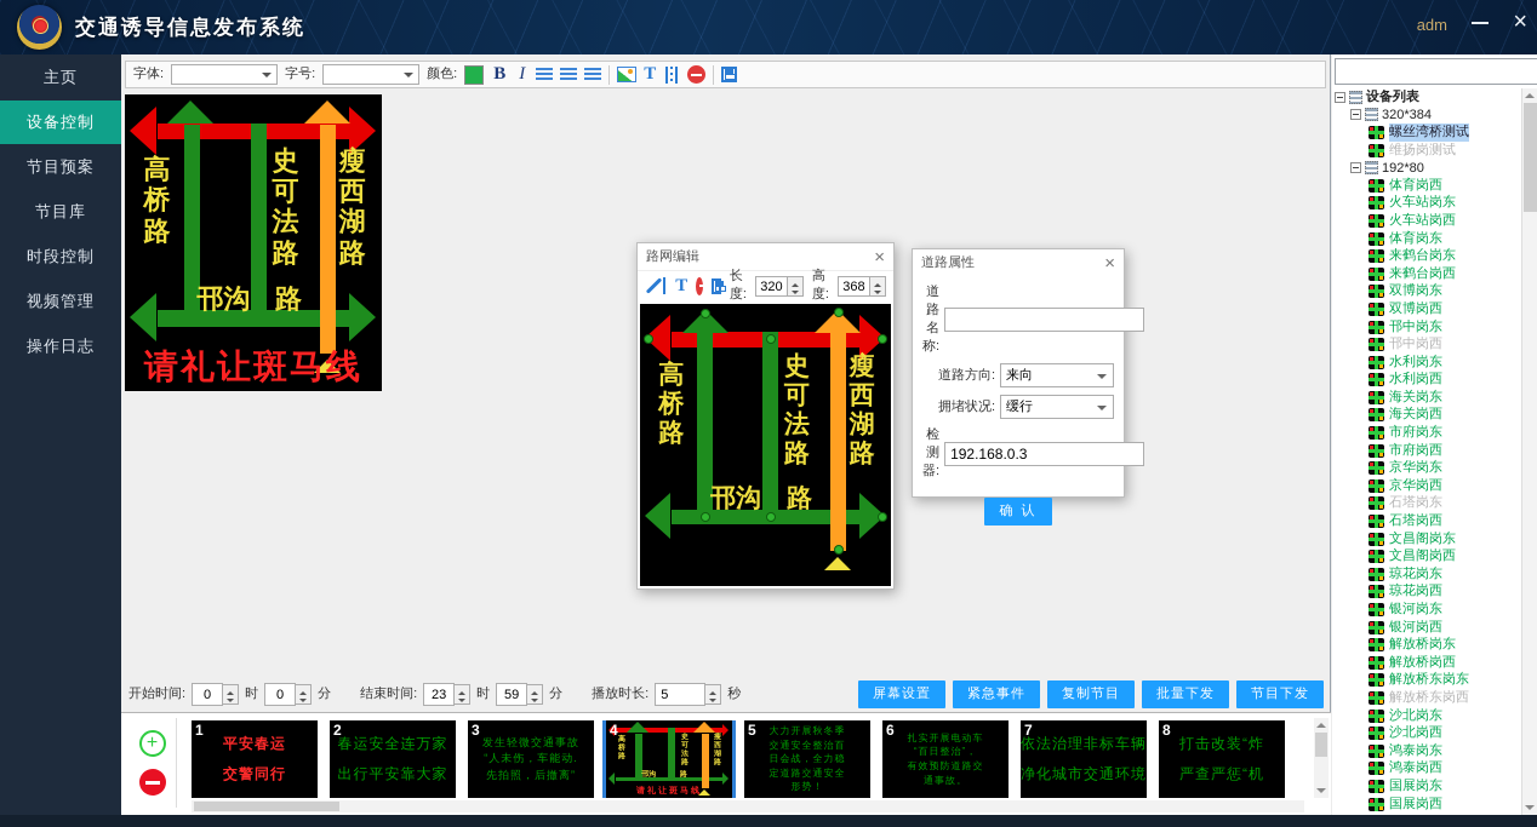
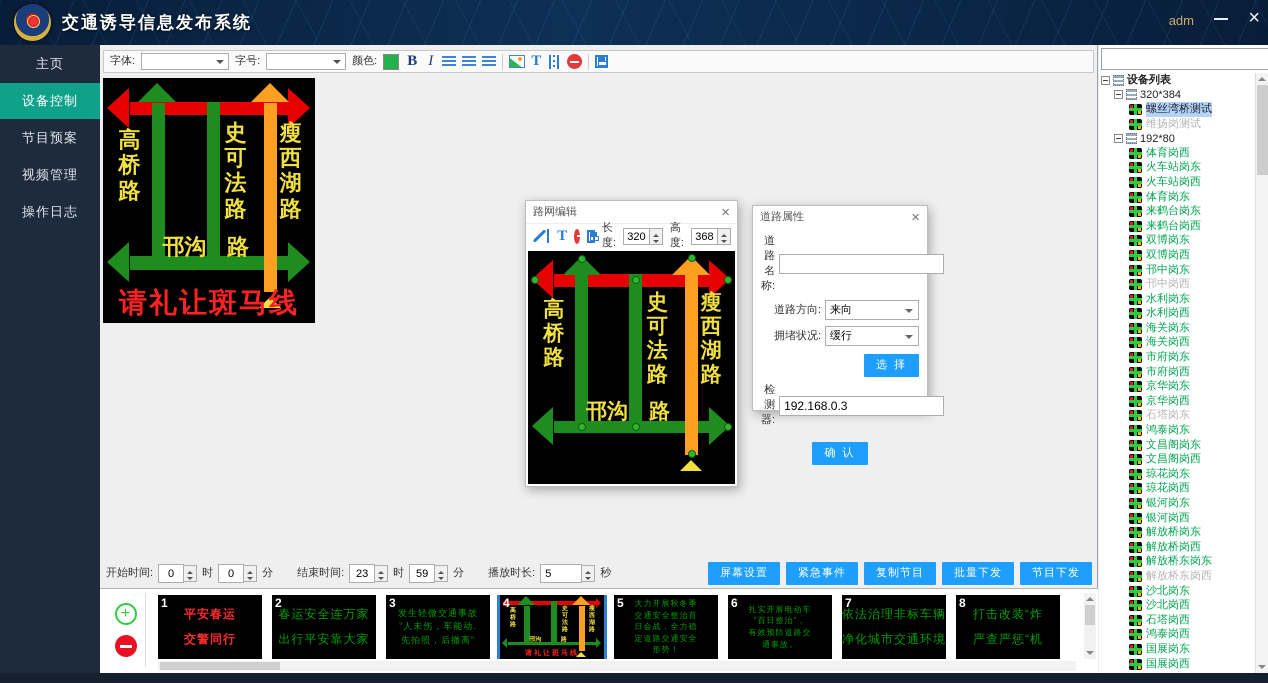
  交通诱导信息发布系统
  adm
  ×
  主页
  设备控制
  节目预案
- 节目库
- 时段控制
  视频管理
  操作日志
  字体:
  字号:
  颜色:
  B
  I
  T
  高
  桥
  路
  史
  可
  法
  路
  瘦
  西
  湖
  路
  邗沟
  路
  请礼让斑马线
  路网编辑
  ×
  T
  长度:
  320
  高度:
  368
  高
  桥
  路
  史
  可
  法
  路
  瘦
  西
  湖
  路
  邗沟
  路
  道路属性
  ×
  道路名称:
  道路方向:
  来向
  拥堵状况:
  缓行
+ 选 择
  检测器:
  192.168.0.3
  确 认
  开始时间:
  0
  时
  0
  分
  结束时间:
  23
  时
  59
  分
  播放时长:
  5
  秒
  屏幕设置
  紧急事件
  复制节目
  批量下发
  节目下发
  +
  1
  平安春运
  交警同行
  2
  春运安全连万家
  出行平安靠大家
  3
  发生轻微交通事故
  “人未伤，车能动.
  先拍照，后撤离”
  4
  5
  大力开展秋冬季
  交通安全整治百
  日会战，全力稳
  定道路交通安全
  形势！
  6
  扎实开展电动车
  “百日整治”，
  有效预防道路交
  通事故。
  7
  依法治理非标车辆
  净化城市交通环境
  8
  打击改装“炸
  严查严惩“机
  设备列表
  320*384
  螺丝湾桥测试
  维扬岗测试
  192*80
  体育岗西
  火车站岗东
  火车站岗西
  体育岗东
  来鹤台岗东
  来鹤台岗西
  双博岗东
  双博岗西
  邗中岗东
  邗中岗西
  水利岗东
  水利岗西
  海关岗东
  海关岗西
  市府岗东
  市府岗西
  京华岗东
  京华岗西
  石塔岗东
- 石塔岗西
+ 鸿泰岗东
  文昌阁岗东
  文昌阁岗西
  琼花岗东
  琼花岗西
  银河岗东
  银河岗西
  解放桥岗东
  解放桥岗西
  解放桥东岗东
  解放桥东岗西
  沙北岗东
  沙北岗西
- 鸿泰岗东
+ 石塔岗西
  鸿泰岗西
  国展岗东
  国展岗西
